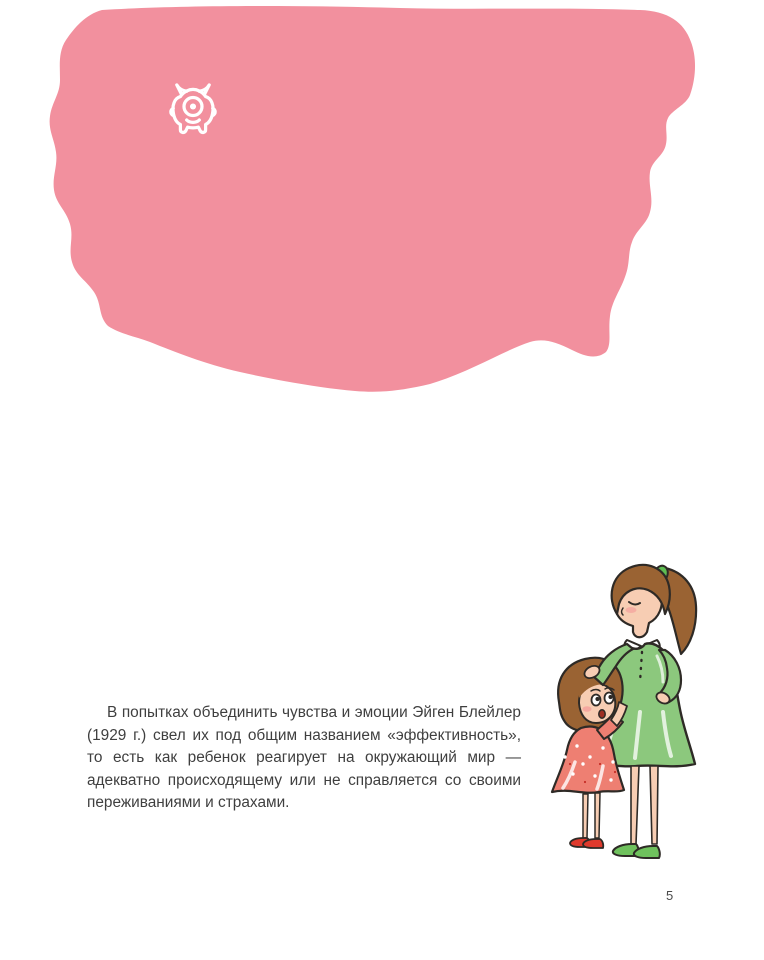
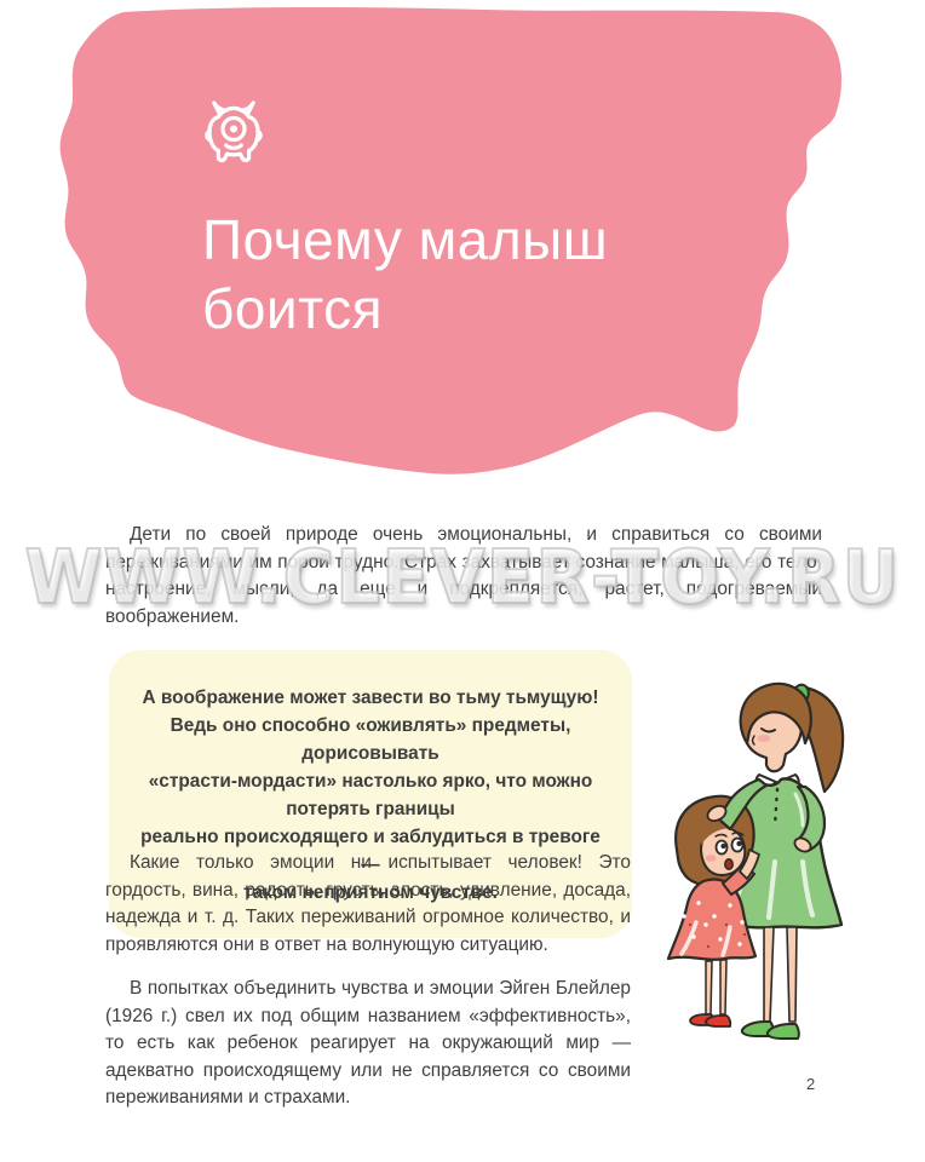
+ Почему малыш
+ боится
+ Дети по своей природе очень эмоциональны, и справиться со своими переживаниями им порой трудно. Страх захватывает сознание малыша, его тело, настроение, мысли, да еще и подкрепляется, растет, подогреваемый воображением.
+ WWW.CLEVER-TOY.RU
+ А воображение может завести во тьму тьмущую!
+ Ведь оно способно «оживлять» предметы, дорисовывать
+ «страсти-мордасти» настолько ярко, что можно потерять границы
+ реально происходящего и заблудиться в тревоге —
+ таком неприятном чувстве.
+ Какие только эмоции ни испытывает человек! Это гордость, вина, радость, грусть, злость, удивление, досада, надежда и т. д. Таких пе­реживаний огромное количество, и проявляются они в ответ на вол­нующую ситуацию.
- В попытках объединить чувства и эмоции Эйген Блейлер (1929 г.) свел их под общим названием «эффективность», то есть как ребенок реагирует на окружающий мир — адекватно происходящему или не справляется со своими переживаниями и страхами.
+ В попытках объединить чувства и эмоции Эйген Блейлер (1926 г.) свел их под общим названием «эффективность», то есть как ребенок реагирует на окружающий мир — адекватно происходящему или не справляется со своими переживаниями и страхами.
- 5
+ 2
